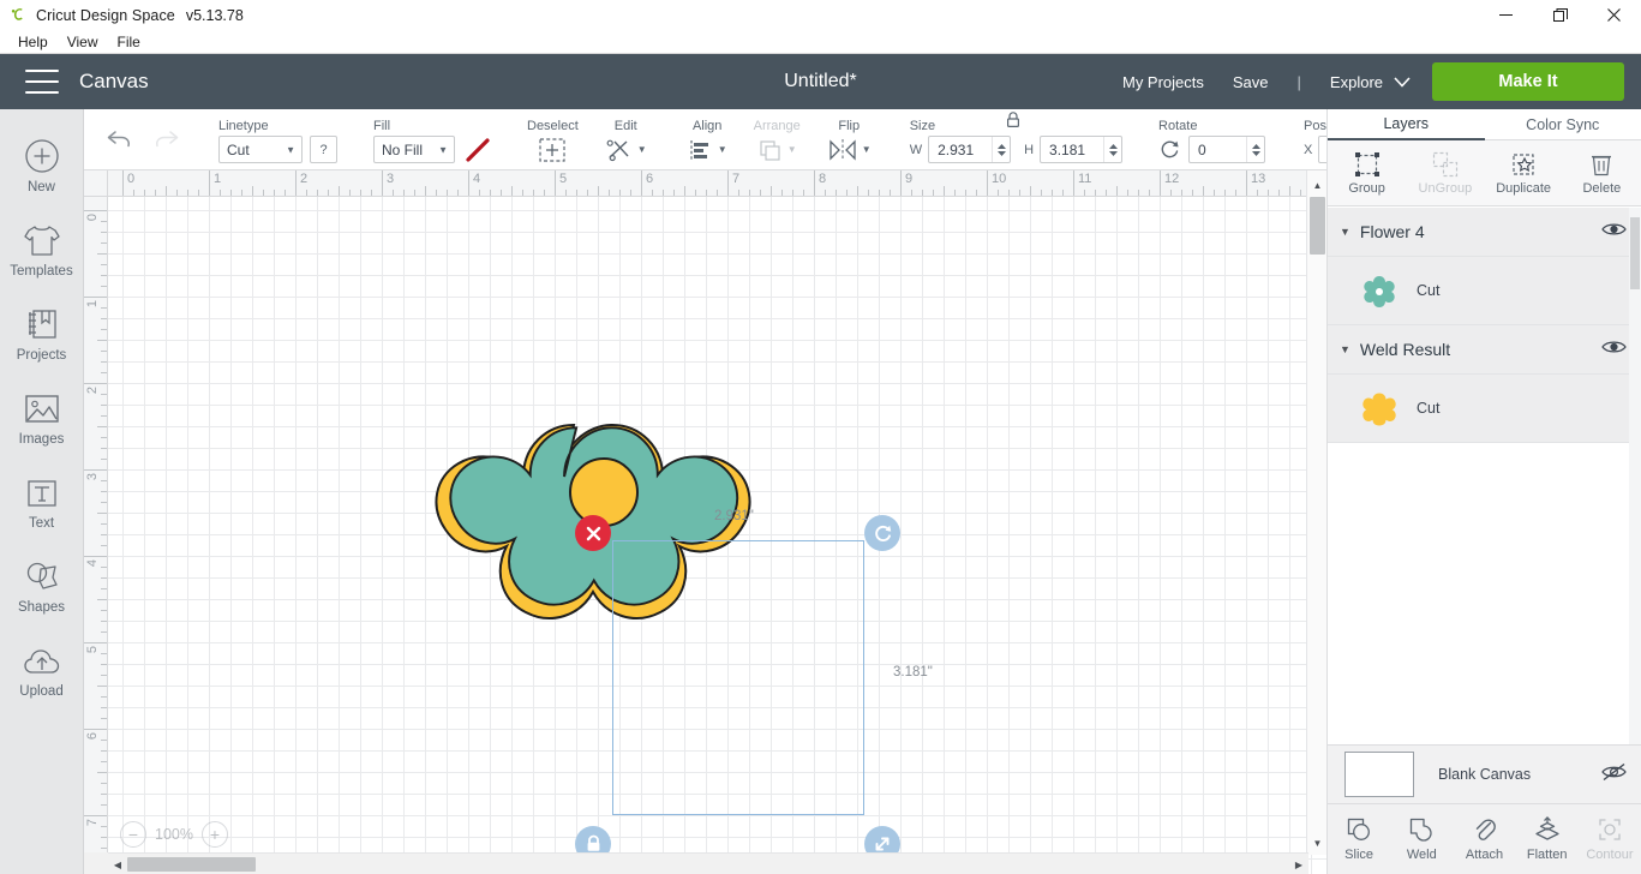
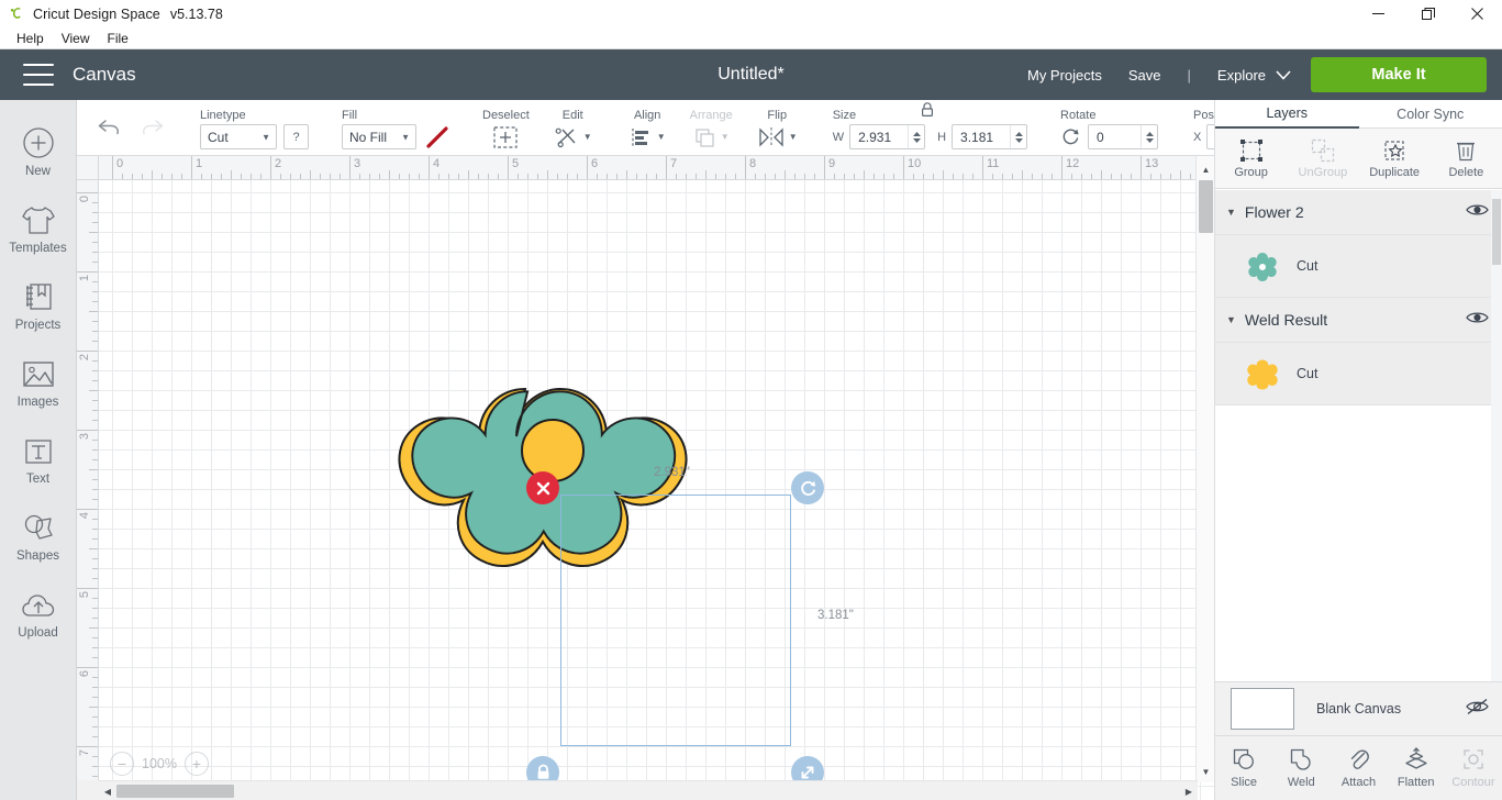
  Cricut Design Space
  v5.13.78
  Help
  View
  File
  Canvas
  Untitled*
  My Projects
  Save
  |
  Explore
  Make It
  New
  Templates
  Projects
  Images
  Text
  Shapes
  Upload
  Linetype
  Cut
  ▼
  ?
  Fill
  No Fill
  ▼
  Deselect
  Edit
  ▼
  Align
  ▼
  Arrange
  ▼
  Flip
  ▼
  Size
  W
  2.931
  H
  3.181
  Rotate
  0
  X
  2.931"
  3.181"
  0
  1
  2
  3
  4
  5
  6
  7
  8
  9
  10
  11
  12
  13
  −
  100%
  +
  ▲
  ▼
  ◀
  ▶
  Layers
  Color Sync
  Group
  UnGroup
  Duplicate
  Delete
  ▼
- Flower 4
+ Flower 2
  Cut
  ▼
  Weld Result
  Cut
  Blank Canvas
  Slice
  Weld
  Attach
  Flatten
  Contour
